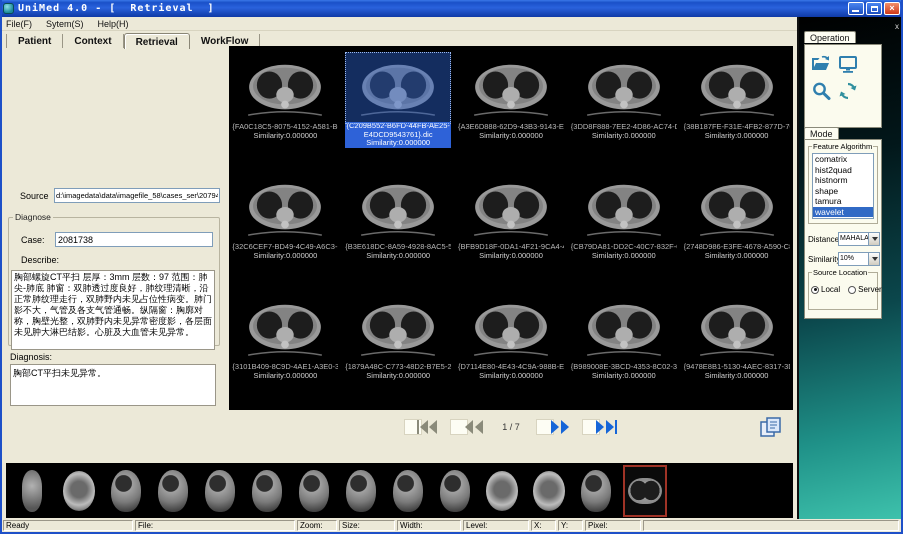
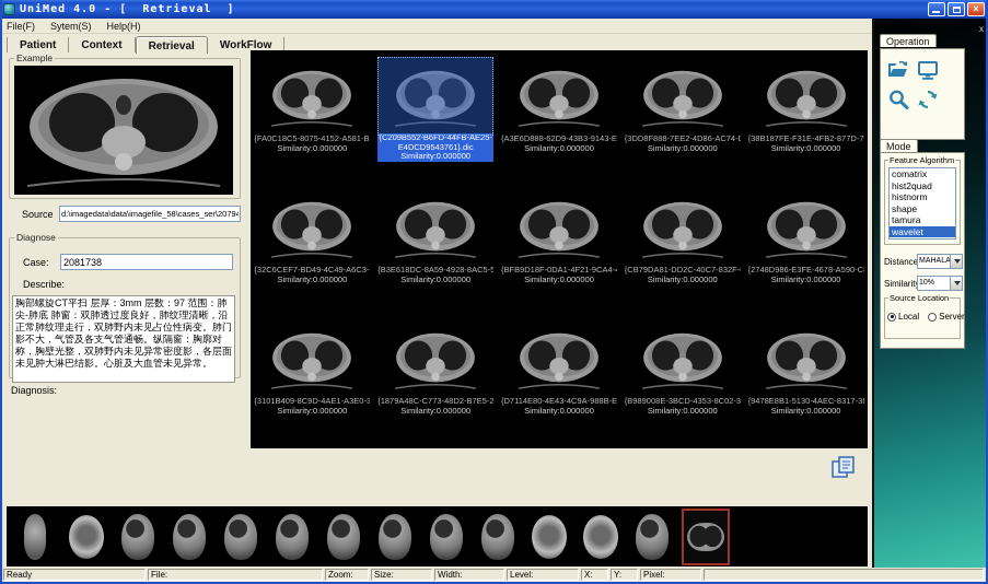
  UniMed 4.0 - [ Retrieval ]
  ×
  File(F)
  Sytem(S)
  Help(H)
  Patient
  Context
  Retrieval
  WorkFlow
+ Example
  Source
  d:\imagedata\data\imagefile_58\cases_ser\20794
  Diagnose
  Case:
  2081738
  Describe:
  胸部螺旋CT平扫 层厚：3mm 层数：97 范围：肺尖-肺底 肺窗：双肺透过度良好，肺纹理清晰，沿正常肺纹理走行，双肺野内未见占位性病变。肺门影不大，气管及各支气管通畅。纵隔窗：胸廓对称，胸壁光整，双肺野内未见异常密度影，各层面未见肿大淋巴结影。心脏及大血管未见异常。
  Diagnosis:
- 胸部CT平扫未见异常。
  {FA0C18C5-8075-4152-A581-B
  Similarity:0.000000
  {C209B552-B6FD-44FB-AE25-E4DCD9543761}.dic
  Similarity:0.000000
  {A3E6D888-62D9-43B3-9143-E
  Similarity:0.000000
  {3DD8F888-7EE2-4D86-AC74-
  Similarity:0.000000
  {38B187FE-F31E-4FB2-877D-7
  Similarity:0.000000
  {32C6CEF7-BD49-4C49-A6C3-
  Similarity:0.000000
  {B3E618DC-8A59-4928-8AC5-5
  Similarity:0.000000
  {BFB9D18F-0DA1-4F21-9CA4-
  Similarity:0.000000
  {CB79DA81-DD2C-40C7-832F-
  Similarity:0.000000
  {2748D986-E3FE-4678-A590-C
  Similarity:0.000000
  {3101B409-8C9D-4AE1-A3E0-3
  Similarity:0.000000
  {1879A48C-C773-48D2-B7E5-2
  Similarity:0.000000
  {D7114E80-4E43-4C9A-988B-E
  Similarity:0.000000
  {B989008E-3BCD-4353-8C02-3
  Similarity:0.000000
  {9478E8B1-5130-4AEC-8317-3
  Similarity:0.000000
- 1 / 7
  x
  Operation
  Mode
  Feature Algorithm
  comatrix
  hist2quad
  histnorm
  shape
  tamura
  wavelet
  Distance
  Similarit
  Source Location
  Local
  Server
  Ready
  File:
  Zoom:
  Size:
  Width:
  Level:
  X:
  Y:
  Pixel:
